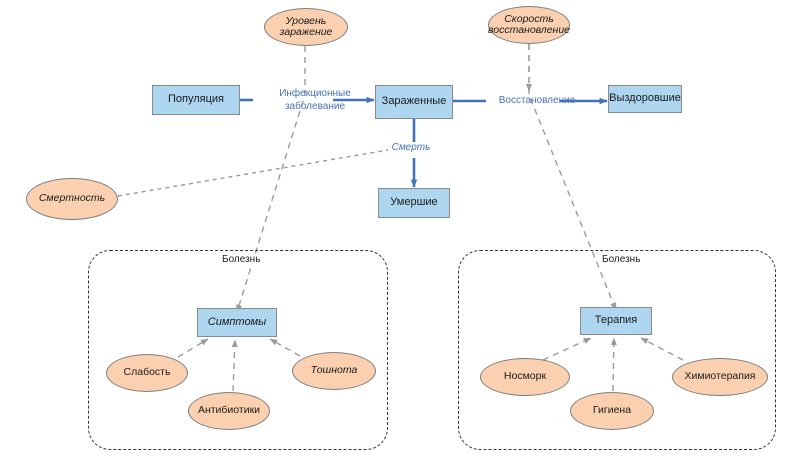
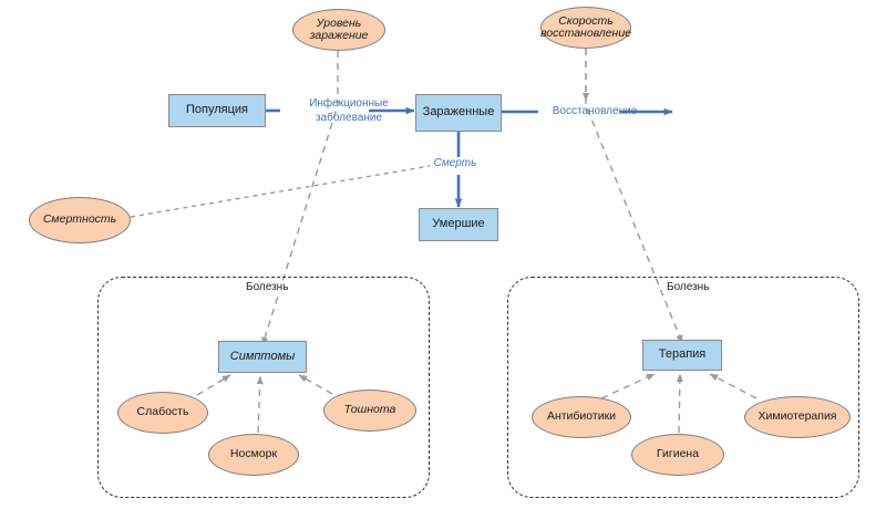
  Болезнь
  Болезнь
  Популяция
  Зараженные
- Выздоровшие
  Умершие
  Симптомы
  Терапия
  Уровень
  заражение
  Скорость
  восстановление
  Смертность
  Слабость
- Антибиотики
+ Носморк
  Тошнота
- Носморк
+ Антибиотики
  Гигиена
  Химиотерапия
  Инфекционные
  заболевание
  Восстановление
  Смерть
